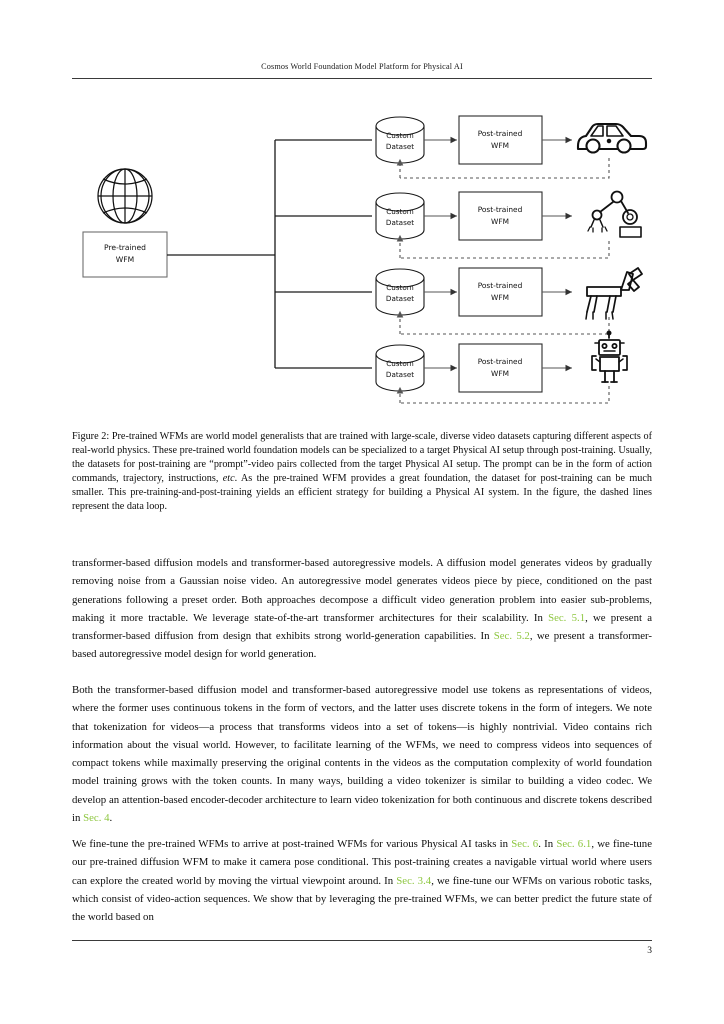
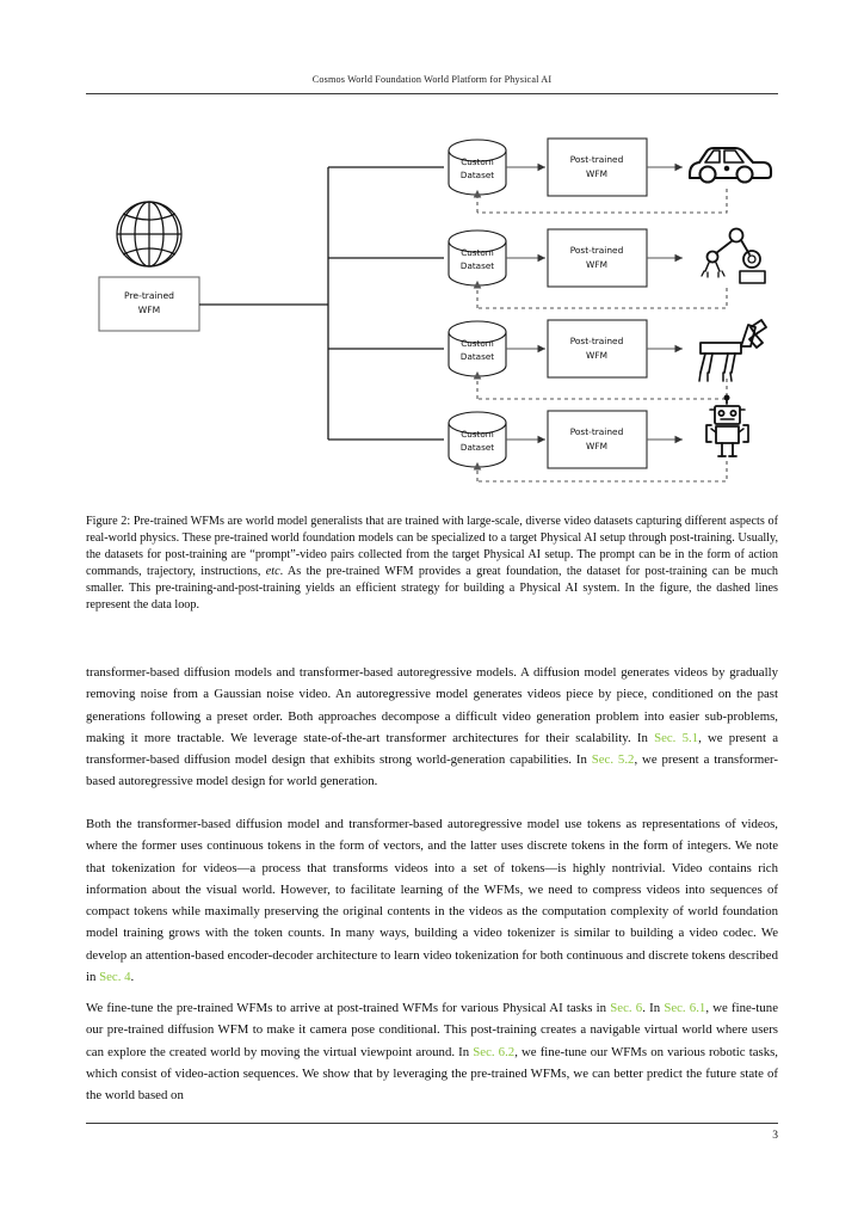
- Cosmos World Foundation Model Platform for Physical AI
+ Cosmos World Foundation World Platform for Physical AI
  Pre-trained
  WFM
  Custom
  Dataset
  Post-trained
  WFM
  Custom
  Dataset
  Post-trained
  WFM
  Custom
  Dataset
  Post-trained
  WFM
  Custom
  Dataset
  Post-trained
  WFM
  Figure 2: Pre-trained WFMs are world model generalists that are trained with large-scale, diverse video datasets capturing different aspects of real-world physics. These pre-trained world foundation models can be specialized to a target Physical AI setup through post-training. Usually, the datasets for post-training are “prompt”-video pairs collected from the target Physical AI setup. The prompt can be in the form of action commands, trajectory, instructions, etc. As the pre-trained WFM provides a great foundation, the dataset for post-training can be much smaller. This pre-training-and-post-training yields an efficient strategy for building a Physical AI system. In the figure, the dashed lines represent the data loop.
- transformer-based diffusion models and transformer-based autoregressive models. A diffusion model generates videos by gradually removing noise from a Gaussian noise video. An autoregressive model generates videos piece by piece, conditioned on the past generations following a preset order. Both approaches decompose a difficult video generation problem into easier sub-problems, making it more tractable. We leverage state-of-the-art transformer architectures for their scalability. In Sec. 5.1, we present a transformer-based diffusion from design that exhibits strong world-generation capabilities. In Sec. 5.2, we present a transformer-based autoregressive model design for world generation.
+ transformer-based diffusion models and transformer-based autoregressive models. A diffusion model generates videos by gradually removing noise from a Gaussian noise video. An autoregressive model generates videos piece by piece, conditioned on the past generations following a preset order. Both approaches decompose a difficult video generation problem into easier sub-problems, making it more tractable. We leverage state-of-the-art transformer architectures for their scalability. In Sec. 5.1, we present a transformer-based diffusion model design that exhibits strong world-generation capabilities. In Sec. 5.2, we present a transformer-based autoregressive model design for world generation.
  Both the transformer-based diffusion model and transformer-based autoregressive model use tokens as representations of videos, where the former uses continuous tokens in the form of vectors, and the latter uses discrete tokens in the form of integers. We note that tokenization for videos—a process that transforms videos into a set of tokens—is highly nontrivial. Video contains rich information about the visual world. However, to facilitate learning of the WFMs, we need to compress videos into sequences of compact tokens while maximally preserving the original contents in the videos as the computation complexity of world foundation model training grows with the token counts. In many ways, building a video tokenizer is similar to building a video codec. We develop an attention-based encoder-decoder architecture to learn video tokenization for both continuous and discrete tokens described in Sec. 4.
- We fine-tune the pre-trained WFMs to arrive at post-trained WFMs for various Physical AI tasks in Sec. 6. In Sec. 6.1, we fine-tune our pre-trained diffusion WFM to make it camera pose conditional. This post-training creates a navigable virtual world where users can explore the created world by moving the virtual viewpoint around. In Sec. 3.4, we fine-tune our WFMs on various robotic tasks, which consist of video-action sequences. We show that by leveraging the pre-trained WFMs, we can better predict the future state of the world based on
+ We fine-tune the pre-trained WFMs to arrive at post-trained WFMs for various Physical AI tasks in Sec. 6. In Sec. 6.1, we fine-tune our pre-trained diffusion WFM to make it camera pose conditional. This post-training creates a navigable virtual world where users can explore the created world by moving the virtual viewpoint around. In Sec. 6.2, we fine-tune our WFMs on various robotic tasks, which consist of video-action sequences. We show that by leveraging the pre-trained WFMs, we can better predict the future state of the world based on
  3
